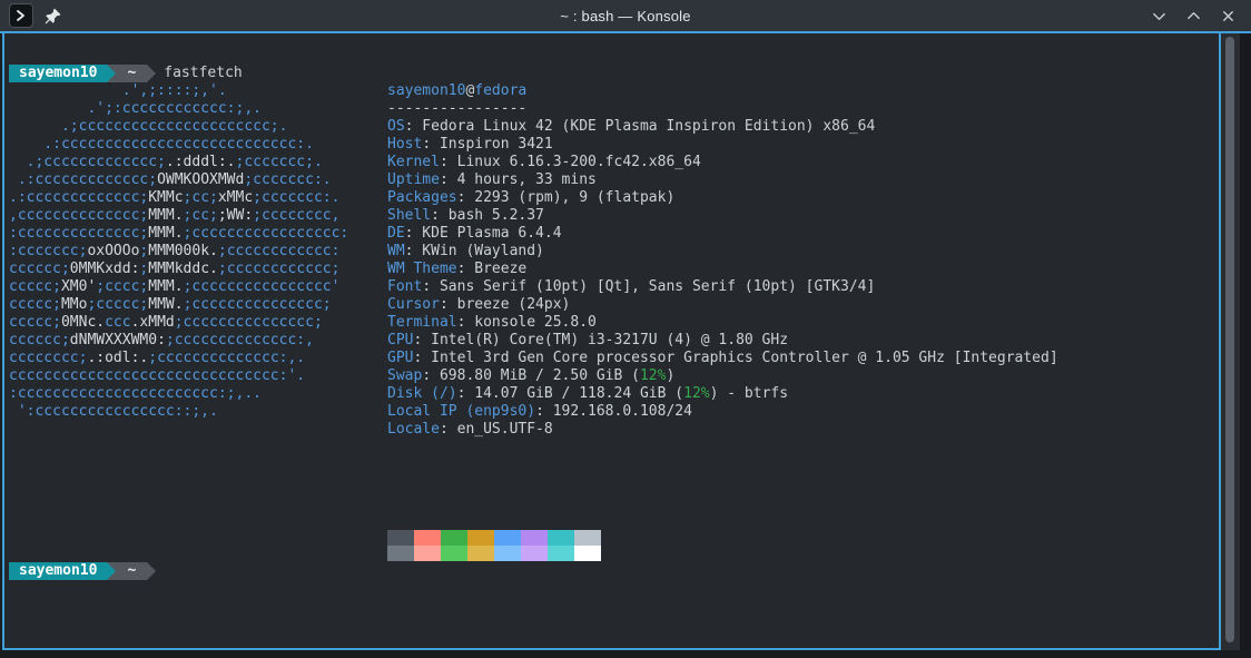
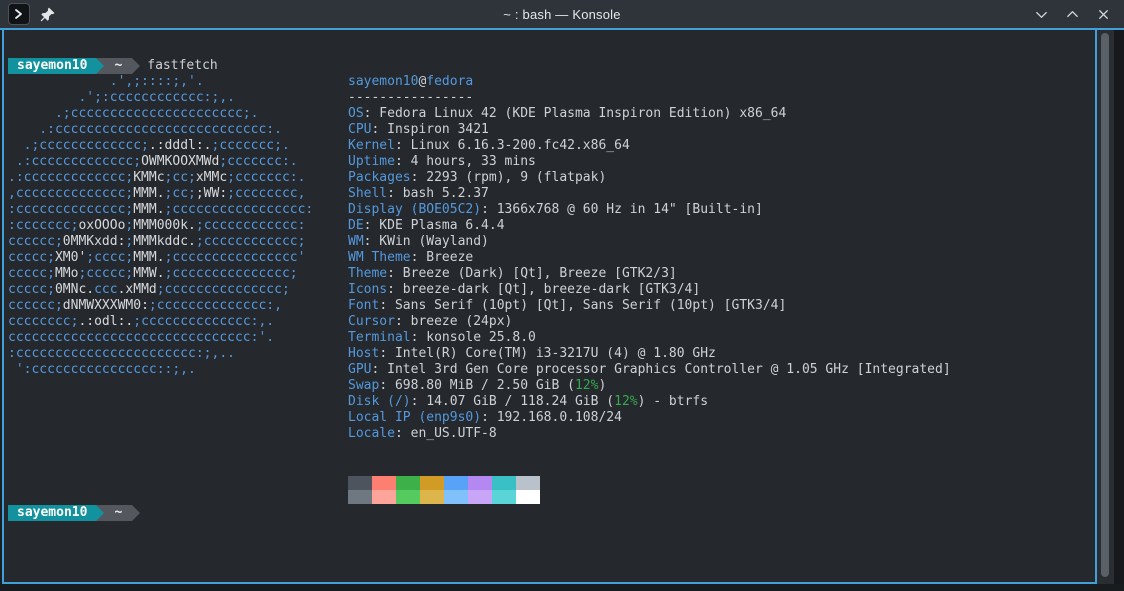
  ~ : bash — Konsole
  sayemon10
  ~
  fastfetch
  .',;::::;,'. .';:cccccccccccc:;,. .;cccccccccccccccccccccc;. .:ccccccccccccccccccccccccccc:. .;ccccccccccccc;.:dddl:.;ccccccc;. .:ccccccccccccc;OWMKOOXMWd;ccccccc:. .:ccccccccccccc;KMMc;cc;xMMc;ccccccc:. ,cccccccccccccc;MMM.;cc;;WW:;cccccccc, :cccccccccccccc;MMM.;ccccccccccccccccc: :ccccccc;oxOOOo;MMM000k.;cccccccccccc: cccccc;0MMKxdd:;MMMkddc.;cccccccccccc; ccccc;XM0';cccc;MMM.;cccccccccccccccc' ccccc;MMo;ccccc;MMW.;ccccccccccccccc; ccccc;0MNc.ccc.xMMd;ccccccccccccccc; cccccc;dNMWXXXWM0:;cccccccccccccc:, cccccccc;.:odl:.;cccccccccccccc:,. ccccccccccccccccccccccccccccccc:'. :ccccccccccccccccccccccc:;,.. ':cccccccccccccccc::;,.
  sayemon10@fedora
  ----------------
  OS: Fedora Linux 42 (KDE Plasma Inspiron Edition) x86_64
- Host: Inspiron 3421
+ CPU: Inspiron 3421
  Kernel: Linux 6.16.3-200.fc42.x86_64
  Uptime: 4 hours, 33 mins
  Packages: 2293 (rpm), 9 (flatpak)
  Shell: bash 5.2.37
+ Display (BOE05C2): 1366x768 @ 60 Hz in 14" [Built-in]
  DE: KDE Plasma 6.4.4
  WM: KWin (Wayland)
  WM Theme: Breeze
+ Theme: Breeze (Dark) [Qt], Breeze [GTK2/3]
+ Icons: breeze-dark [Qt], breeze-dark [GTK3/4]
  Font: Sans Serif (10pt) [Qt], Sans Serif (10pt) [GTK3/4]
  Cursor: breeze (24px)
  Terminal: konsole 25.8.0
- CPU: Intel(R) Core(TM) i3-3217U (4) @ 1.80 GHz
+ Host: Intel(R) Core(TM) i3-3217U (4) @ 1.80 GHz
  GPU: Intel 3rd Gen Core processor Graphics Controller @ 1.05 GHz [Integrated]
  Swap: 698.80 MiB / 2.50 GiB (12%)
  Disk (/): 14.07 GiB / 118.24 GiB (12%) - btrfs
  Local IP (enp9s0): 192.168.0.108/24
  Locale: en_US.UTF-8
  sayemon10
  ~
